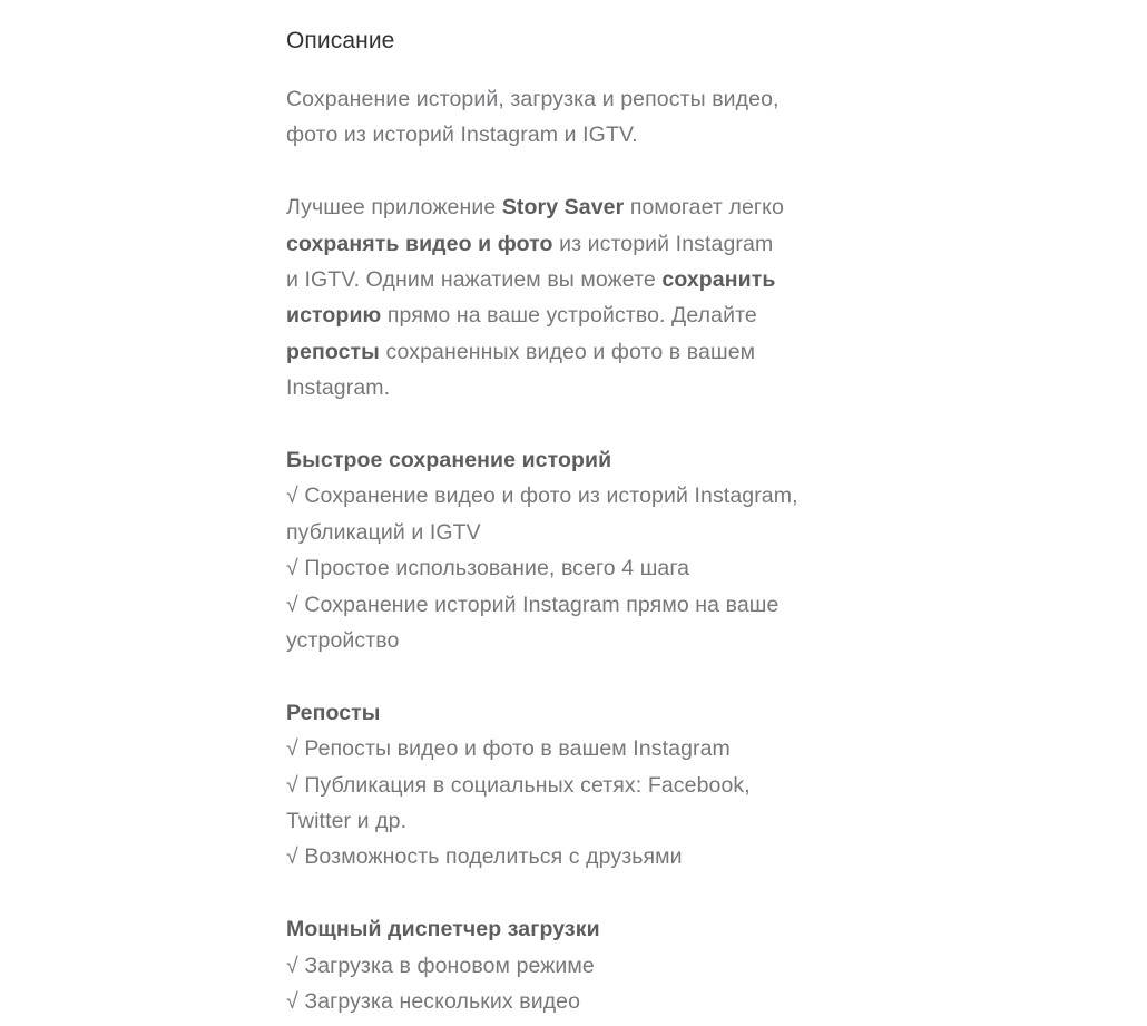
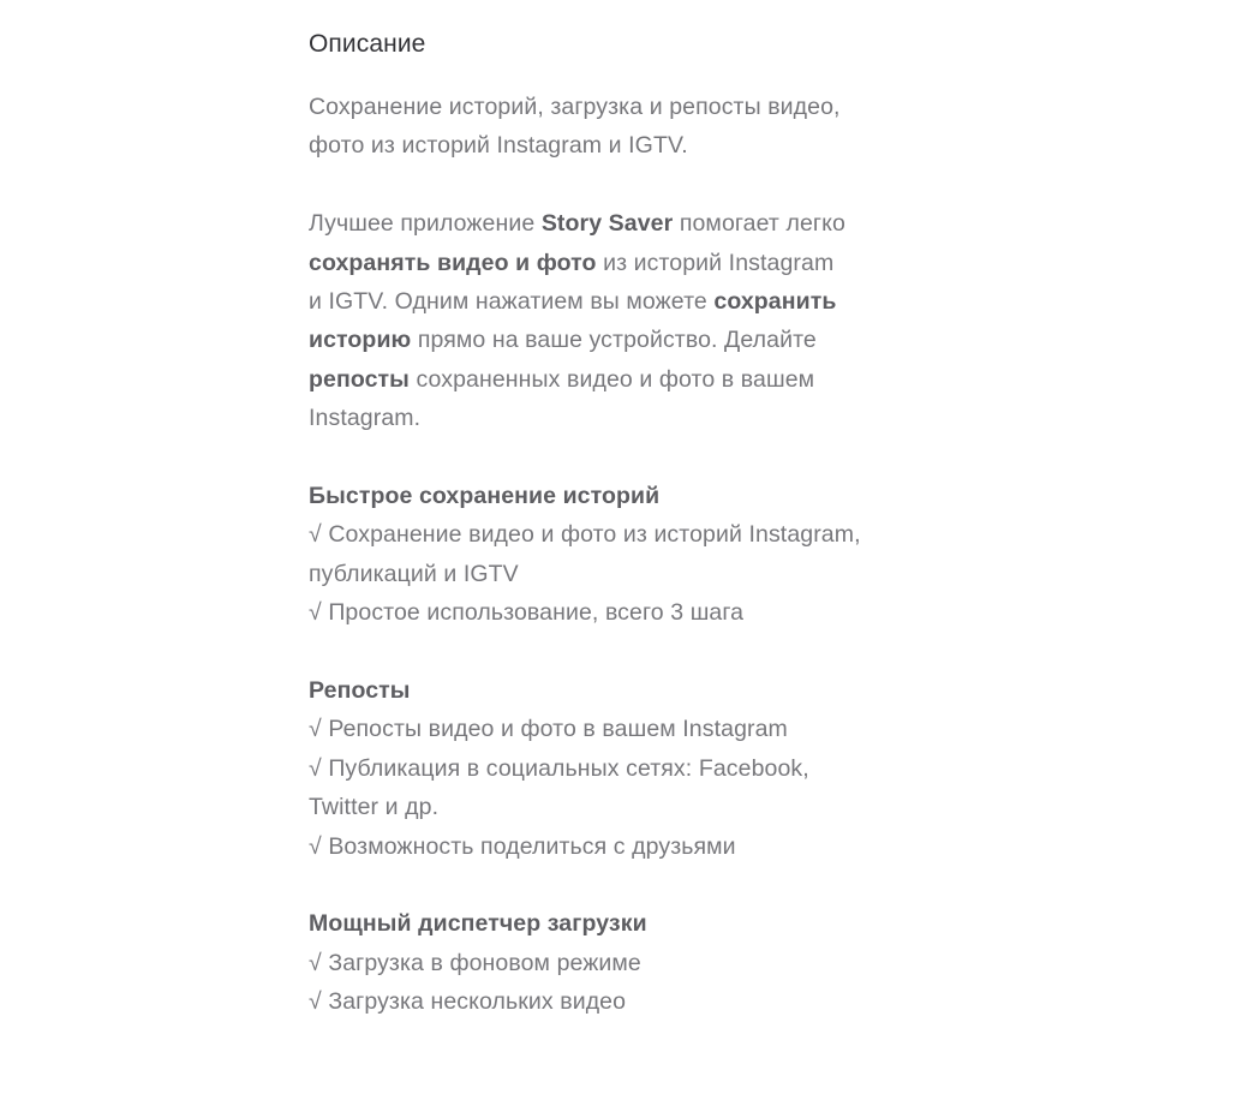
  Описание
  Сохранение историй, загрузка и репосты видео,
  фото из историй Instagram и IGTV.
  Лучшее приложение Story Saver помогает легко
  сохранять видео и фото из историй Instagram
  и IGTV. Одним нажатием вы можете сохранить
  историю прямо на ваше устройство. Делайте
  репосты сохраненных видео и фото в вашем
  Instagram.
  Быстрое сохранение историй
  √ Сохранение видео и фото из историй Instagram,
  публикаций и IGTV
- √ Простое использование, всего 4 шага
+ √ Простое использование, всего 3 шага
- √ Сохранение историй Instagram прямо на ваше
- устройство
  Репосты
  √ Репосты видео и фото в вашем Instagram
  √ Публикация в социальных сетях: Facebook,
  Twitter и др.
  √ Возможность поделиться с друзьями
  Мощный диспетчер загрузки
  √ Загрузка в фоновом режиме
  √ Загрузка нескольких видео
